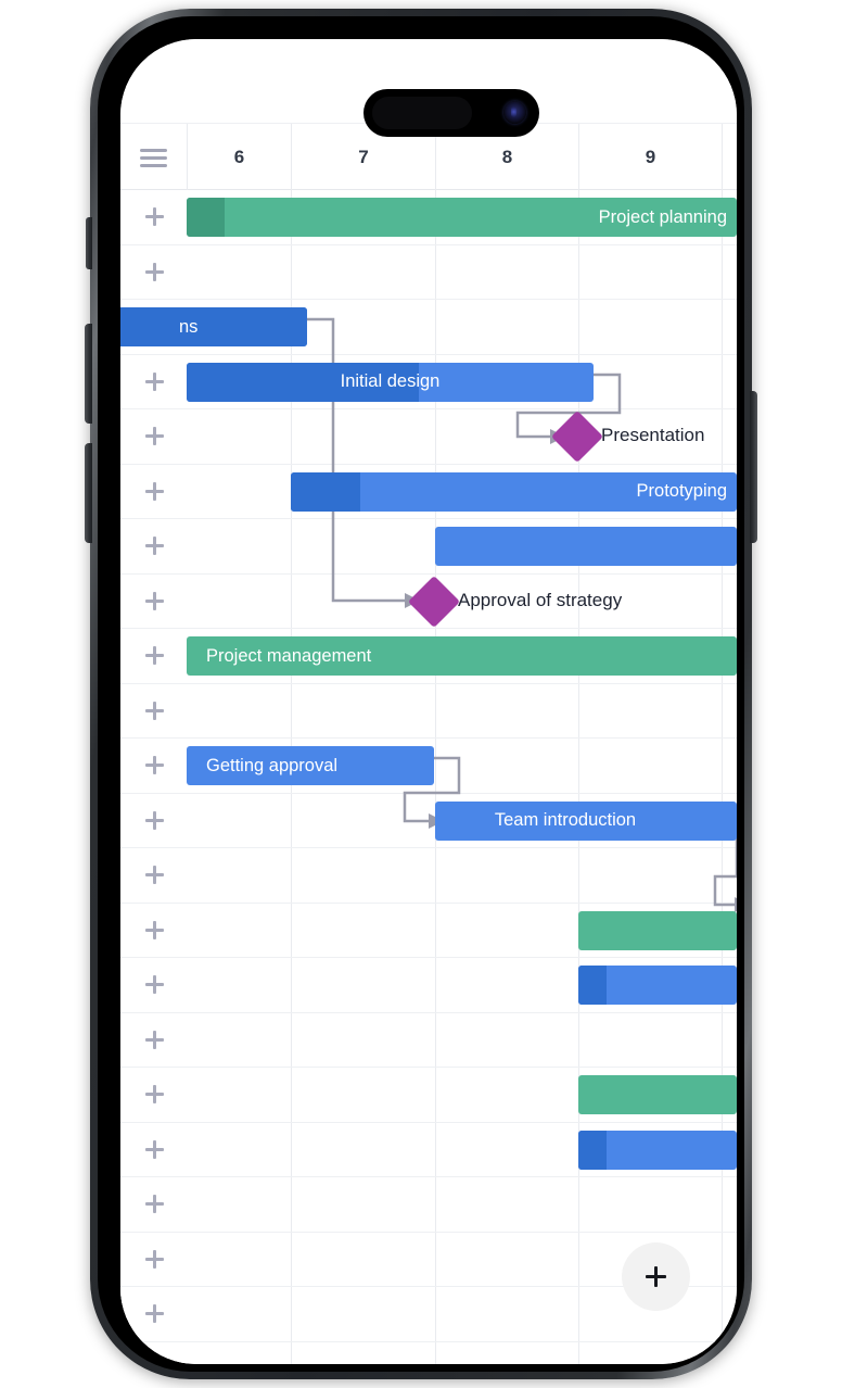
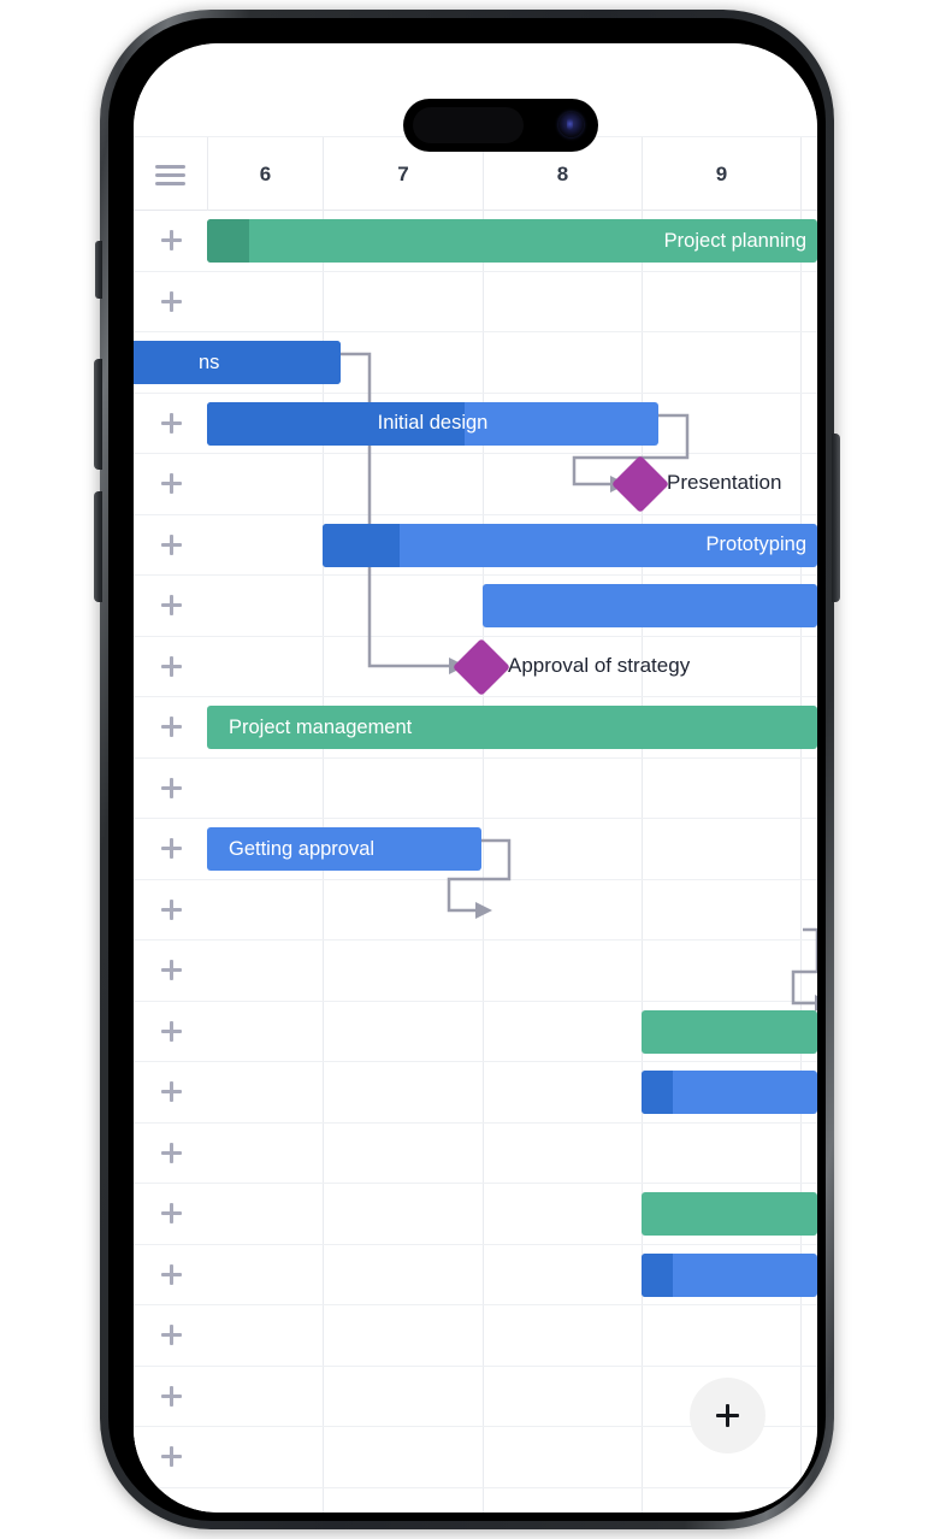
  6
  7
  8
  9
  Project planning
  ns
  Initial design
  Presentation
  Prototyping
  Approval of strategy
  Project management
  Getting approval
- Team introduction
